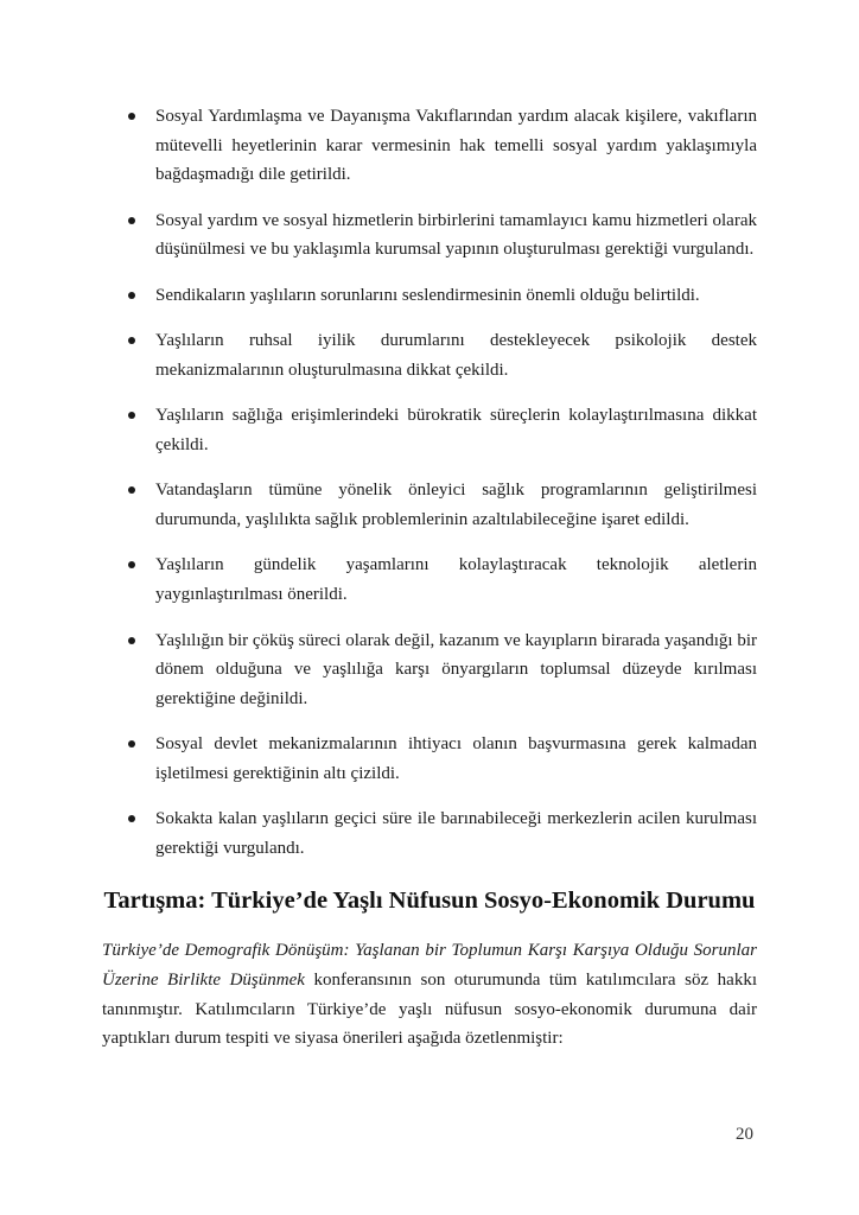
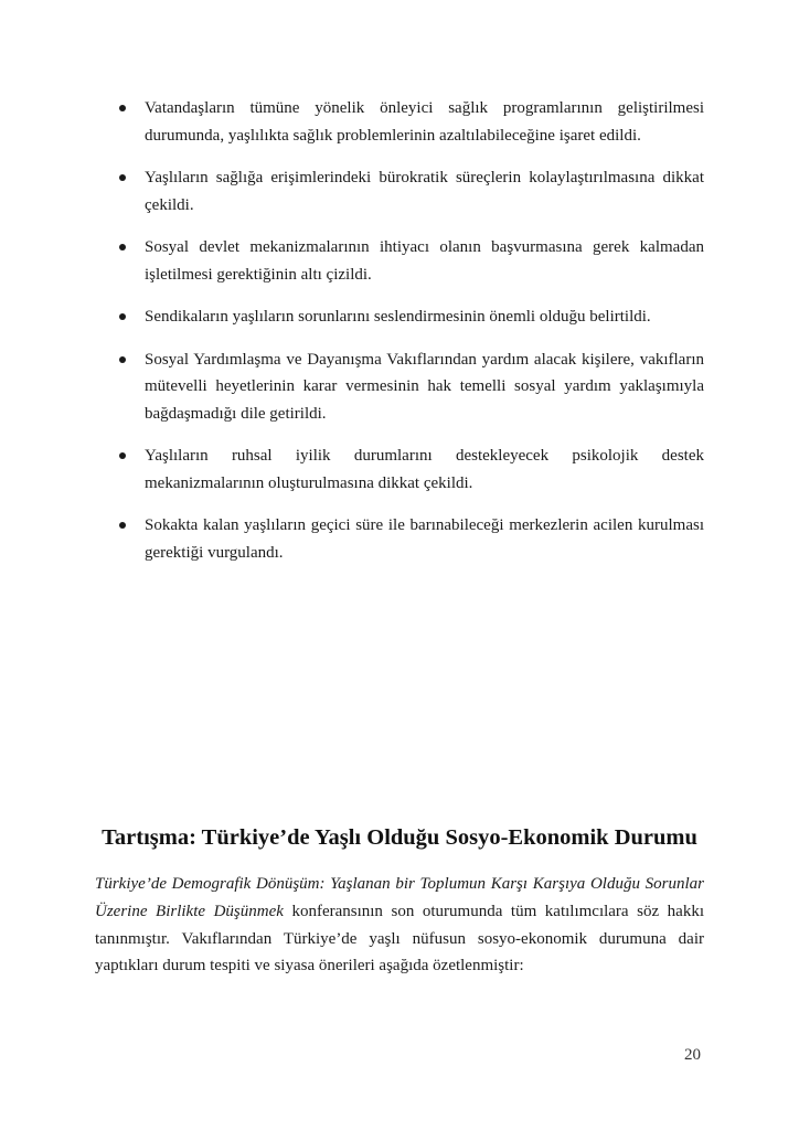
- Sosyal Yardımlaşma ve Dayanışma Vakıflarından yardım alacak kişilere, vakıfların mütevelli heyetlerinin karar vermesinin hak temelli sosyal yardım yaklaşımıyla bağdaşmadığı dile getirildi.
+ Vatandaşların tümüne yönelik önleyici sağlık programlarının geliştirilmesi durumunda, yaşlılıkta sağlık problemlerinin azaltılabileceğine işaret edildi.
- Sosyal yardım ve sosyal hizmetlerin birbirlerini tamamlayıcı kamu hizmetleri olarak düşünülmesi ve bu yaklaşımla kurumsal yapının oluşturulması gerektiği vurgulandı.
- Sendikaların yaşlıların sorunlarını seslendirmesinin önemli olduğu belirtildi.
+ Yaşlıların sağlığa erişimlerindeki bürokratik süreçlerin kolaylaştırılmasına dikkat çekildi.
- Yaşlıların ruhsal iyilik durumlarını destekleyecek psikolojik destek mekanizmalarının oluşturulmasına dikkat çekildi.
+ Sosyal devlet mekanizmalarının ihtiyacı olanın başvurmasına gerek kalmadan işletilmesi gerektiğinin altı çizildi.
- Yaşlıların sağlığa erişimlerindeki bürokratik süreçlerin kolaylaştırılmasına dikkat çekildi.
+ Sendikaların yaşlıların sorunlarını seslendirmesinin önemli olduğu belirtildi.
- Vatandaşların tümüne yönelik önleyici sağlık programlarının geliştirilmesi durumunda, yaşlılıkta sağlık problemlerinin azaltılabileceğine işaret edildi.
+ Sosyal Yardımlaşma ve Dayanışma Vakıflarından yardım alacak kişilere, vakıfların mütevelli heyetlerinin karar vermesinin hak temelli sosyal yardım yaklaşımıyla bağdaşmadığı dile getirildi.
- Yaşlıların gündelik yaşamlarını kolaylaştıracak teknolojik aletlerin yaygınlaştırılması önerildi.
- Yaşlılığın bir çöküş süreci olarak değil, kazanım ve kayıpların birarada yaşandığı bir dönem olduğuna ve yaşlılığa karşı önyargıların toplumsal düzeyde kırılması gerektiğine değinildi.
- Sosyal devlet mekanizmalarının ihtiyacı olanın başvurmasına gerek kalmadan işletilmesi gerektiğinin altı çizildi.
+ Yaşlıların ruhsal iyilik durumlarını destekleyecek psikolojik destek mekanizmalarının oluşturulmasına dikkat çekildi.
  Sokakta kalan yaşlıların geçici süre ile barınabileceği merkezlerin acilen kurulması gerektiği vurgulandı.
- Tartışma: Türkiye’de Yaşlı Nüfusun Sosyo-Ekonomik Durumu
+ Tartışma: Türkiye’de Yaşlı Olduğu Sosyo-Ekonomik Durumu
- Türkiye’de Demografik Dönüşüm: Yaşlanan bir Toplumun Karşı Karşıya Olduğu Sorunlar Üzerine Birlikte Düşünmek konferansının son oturumunda tüm katılımcılara söz hakkı tanınmıştır. Katılımcıların Türkiye’de yaşlı nüfusun sosyo-ekonomik durumuna dair yaptıkları durum tespiti ve siyasa önerileri aşağıda özetlenmiştir:
+ Türkiye’de Demografik Dönüşüm: Yaşlanan bir Toplumun Karşı Karşıya Olduğu Sorunlar Üzerine Birlikte Düşünmek konferansının son oturumunda tüm katılımcılara söz hakkı tanınmıştır. Vakıflarından Türkiye’de yaşlı nüfusun sosyo-ekonomik durumuna dair yaptıkları durum tespiti ve siyasa önerileri aşağıda özetlenmiştir:
  20
